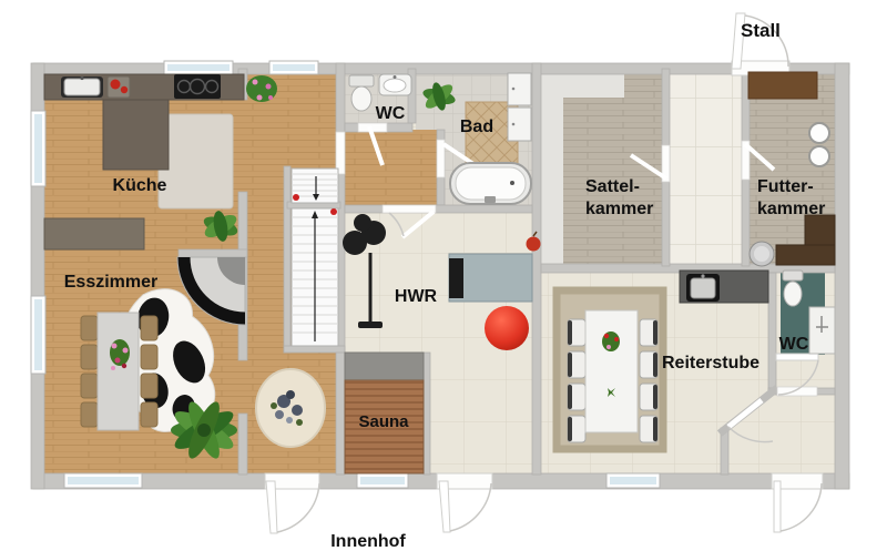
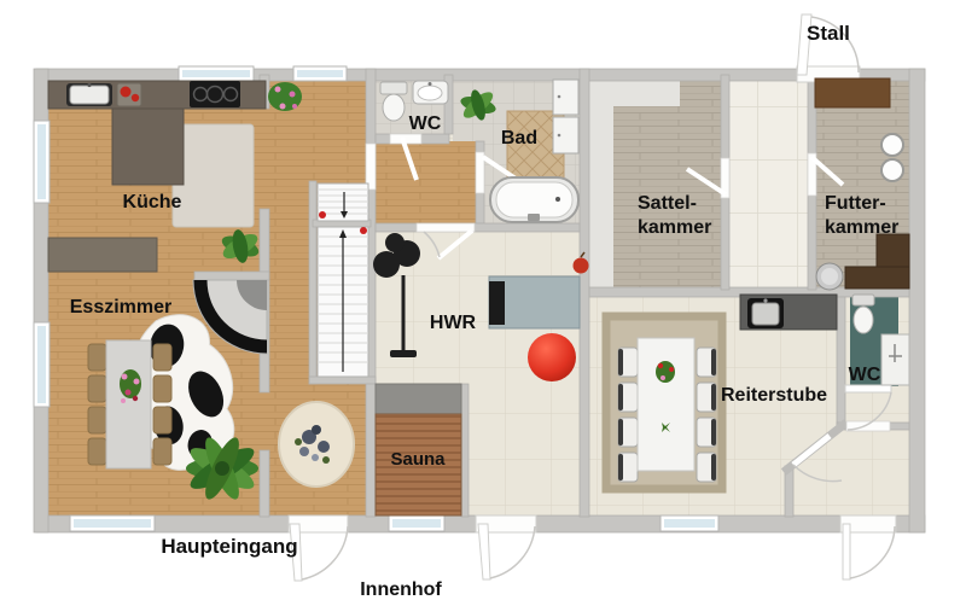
  Küche
  Esszimmer
  WC
  Bad
  HWR
  Sauna
  Sattel-
  kammer
  Futter-
  kammer
  Reiterstube
  WC
  Stall
+ Haupteingang
  Innenhof
